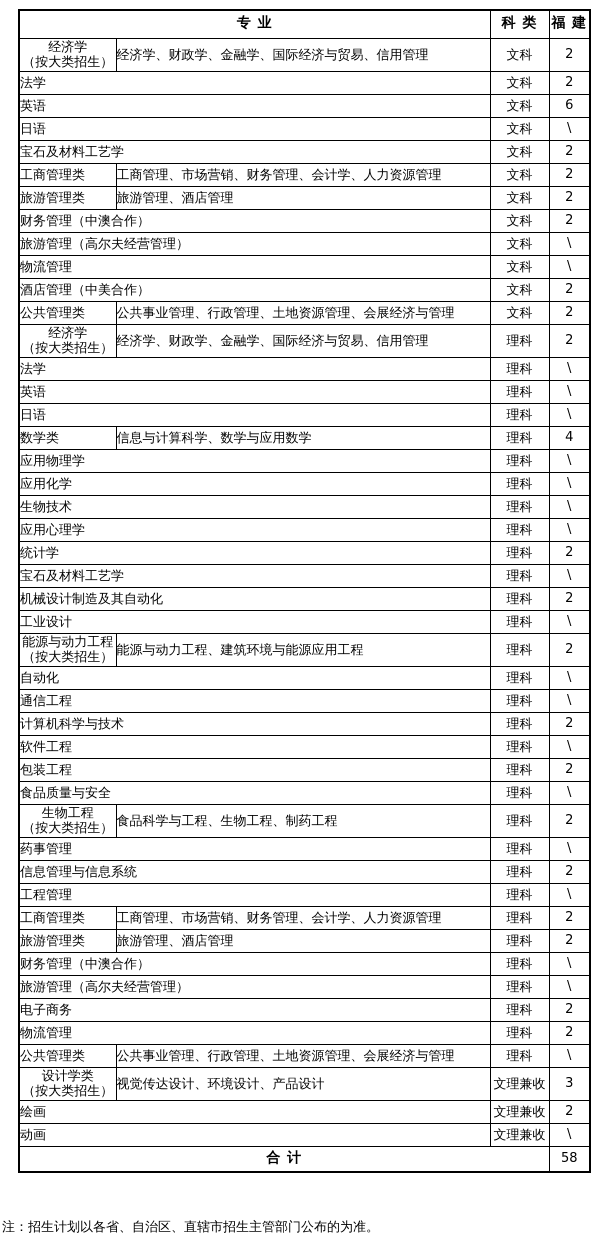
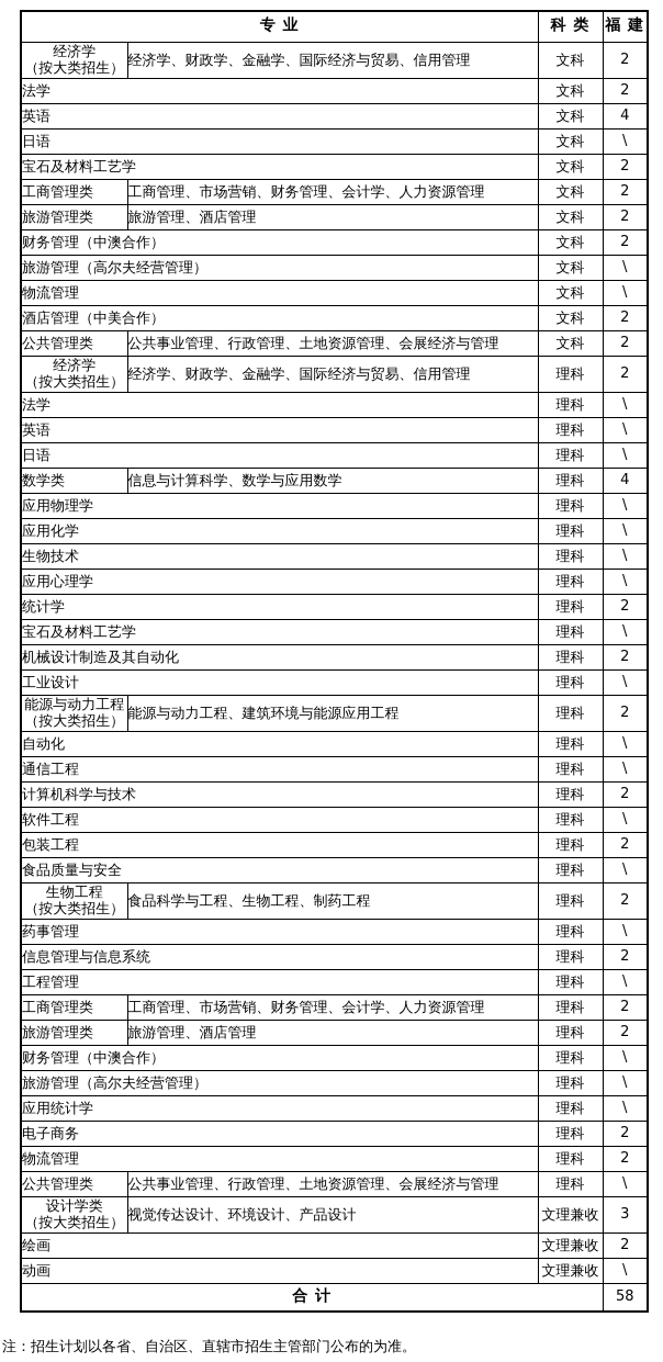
  专 业	科 类	福 建
  经济学（按大类招生）	经济学、财政学、金融学、国际经济与贸易、信用管理	文科	2
  法学	文科	2
- 英语	文科	6
+ 英语	文科	4
  日语	文科	\
  宝石及材料工艺学	文科	2
  工商管理类	工商管理、市场营销、财务管理、会计学、人力资源管理	文科	2
  旅游管理类	旅游管理、酒店管理	文科	2
  财务管理（中澳合作）	文科	2
  旅游管理（高尔夫经营管理）	文科	\
  物流管理	文科	\
  酒店管理（中美合作）	文科	2
  公共管理类	公共事业管理、行政管理、土地资源管理、会展经济与管理	文科	2
  经济学（按大类招生）	经济学、财政学、金融学、国际经济与贸易、信用管理	理科	2
  法学	理科	\
  英语	理科	\
  日语	理科	\
  数学类	信息与计算科学、数学与应用数学	理科	4
  应用物理学	理科	\
  应用化学	理科	\
  生物技术	理科	\
  应用心理学	理科	\
  统计学	理科	2
  宝石及材料工艺学	理科	\
  机械设计制造及其自动化	理科	2
  工业设计	理科	\
  能源与动力工程（按大类招生）	能源与动力工程、建筑环境与能源应用工程	理科	2
  自动化	理科	\
  通信工程	理科	\
  计算机科学与技术	理科	2
  软件工程	理科	\
  包装工程	理科	2
  食品质量与安全	理科	\
  生物工程（按大类招生）	食品科学与工程、生物工程、制药工程	理科	2
  药事管理	理科	\
  信息管理与信息系统	理科	2
  工程管理	理科	\
  工商管理类	工商管理、市场营销、财务管理、会计学、人力资源管理	理科	2
  旅游管理类	旅游管理、酒店管理	理科	2
  财务管理（中澳合作）	理科	\
  旅游管理（高尔夫经营管理）	理科	\
+ 应用统计学	理科	\
  电子商务	理科	2
  物流管理	理科	2
  公共管理类	公共事业管理、行政管理、土地资源管理、会展经济与管理	理科	\
  设计学类（按大类招生）	视觉传达设计、环境设计、产品设计	文理兼收	3
  绘画	文理兼收	2
  动画	文理兼收	\
  合 计	58
  注：招生计划以各省、自治区、直辖市招生主管部门公布的为准。
